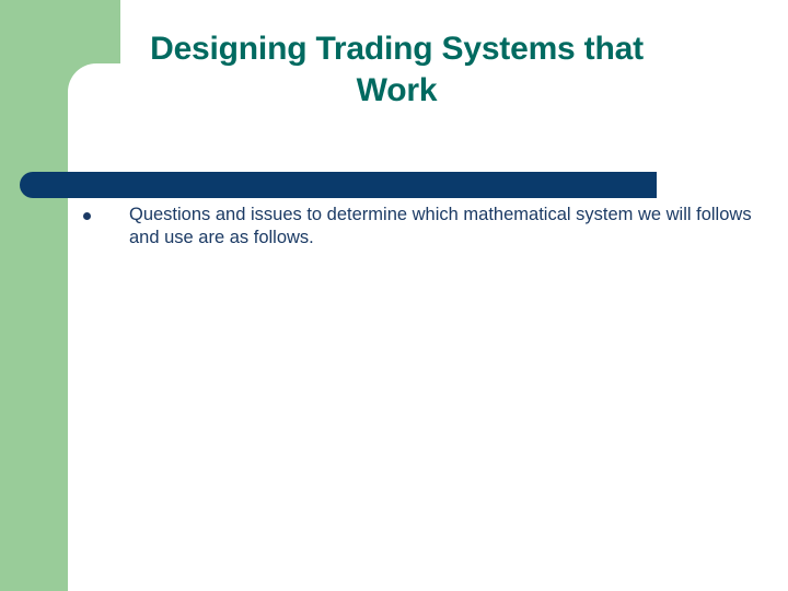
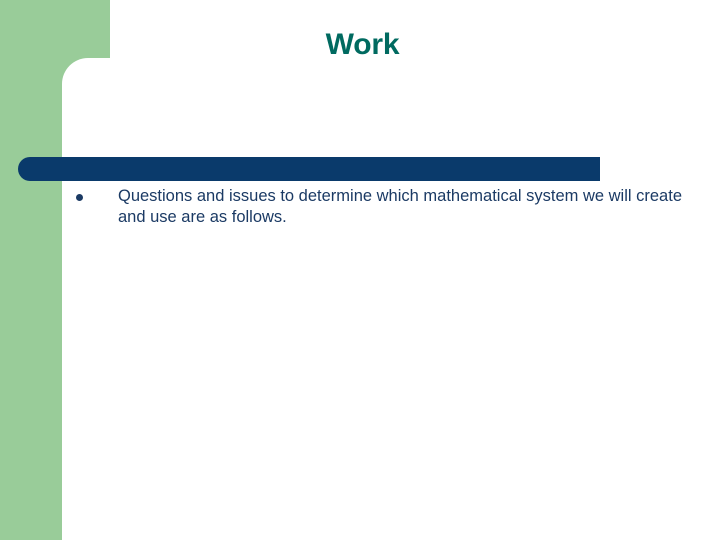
- Designing Trading Systems that
  Work
- Questions and issues to determine which mathematical system we will follows and use are as follows.
+ Questions and issues to determine which mathematical system we will create and use are as follows.
